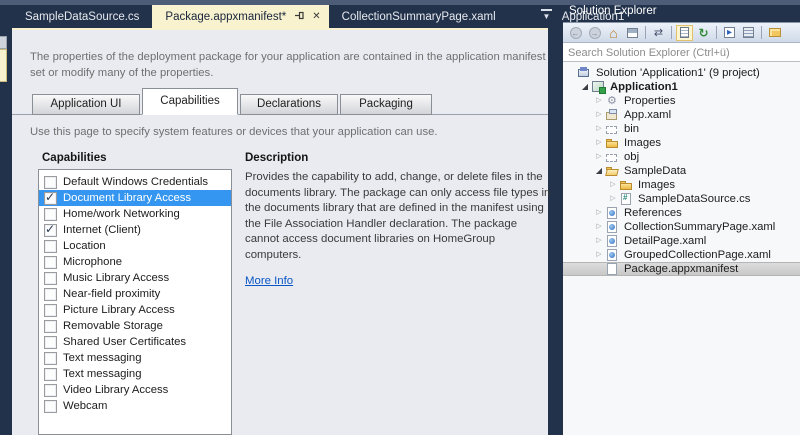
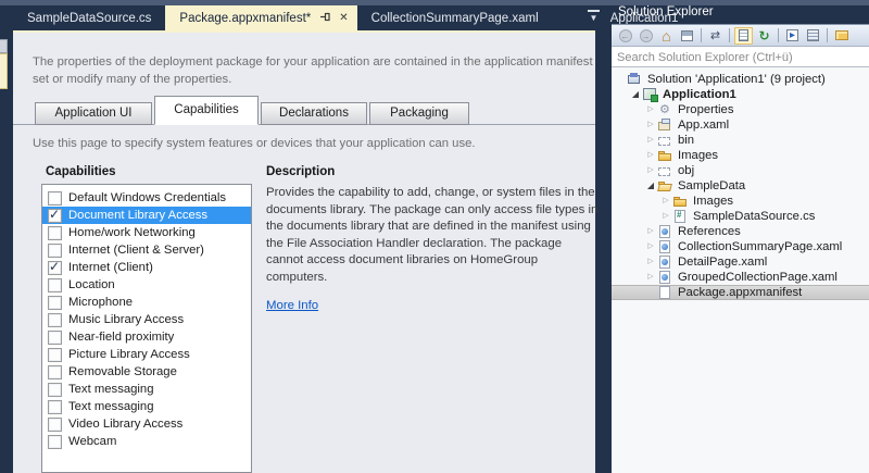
  SampleDataSource.cs
  Package.appxmanifest*
  ✕
  CollectionSummaryPage.xaml
  Application1
  ▼
  The properties of the deployment package for your application are contained in the application manifest
  set or modify many of the properties.
  Application UI Capabilities Declarations Packaging
  Use this page to specify system features or devices that your application can use.
  Capabilities
  Description
  Default Windows Credentials
  Document Library Access
  Home/work Networking
+ Internet (Client & Server)
  Internet (Client)
  Location
  Microphone
  Music Library Access
  Near-field proximity
  Picture Library Access
  Removable Storage
- Shared User Certificates
  Text messaging
  Text messaging
  Video Library Access
  Webcam
- Provides the capability to add, change, or delete files in the documents library. The package can only access file types in the documents library that are defined in the manifest using the File Association Handler declaration. The package cannot access document libraries on HomeGroup computers.
+ Provides the capability to add, change, or system files in the documents library. The package can only access file types in the documents library that are defined in the manifest using the File Association Handler declaration. The package cannot access document libraries on HomeGroup computers.
  More Info
  Solution Explorer
  Search Solution Explorer (Ctrl+ü)
  Solution 'Application1' (9 project)
  ◢
  Application1
  Properties
  App.xaml
  bin
  Images
  obj
  ◢
  SampleData
  Images
  SampleDataSource.cs
  References
  CollectionSummaryPage.xaml
  DetailPage.xaml
  GroupedCollectionPage.xaml
  Package.appxmanifest
